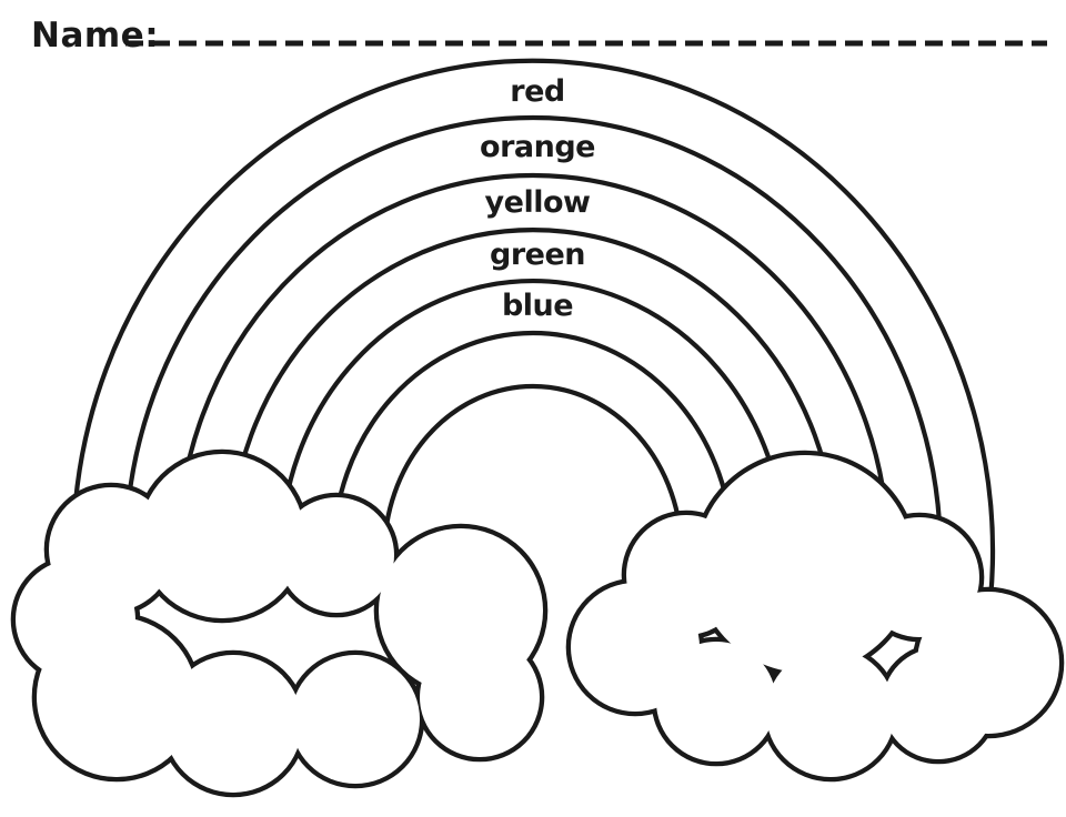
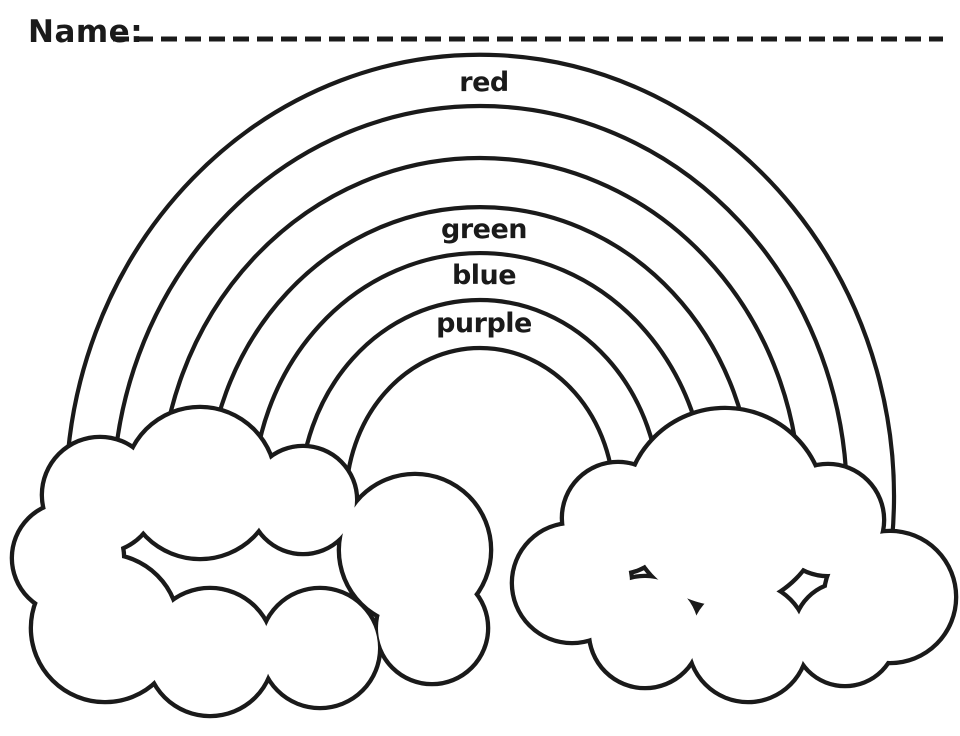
  Name:
  red
- orange
- yellow
  green
  blue
+ purple
